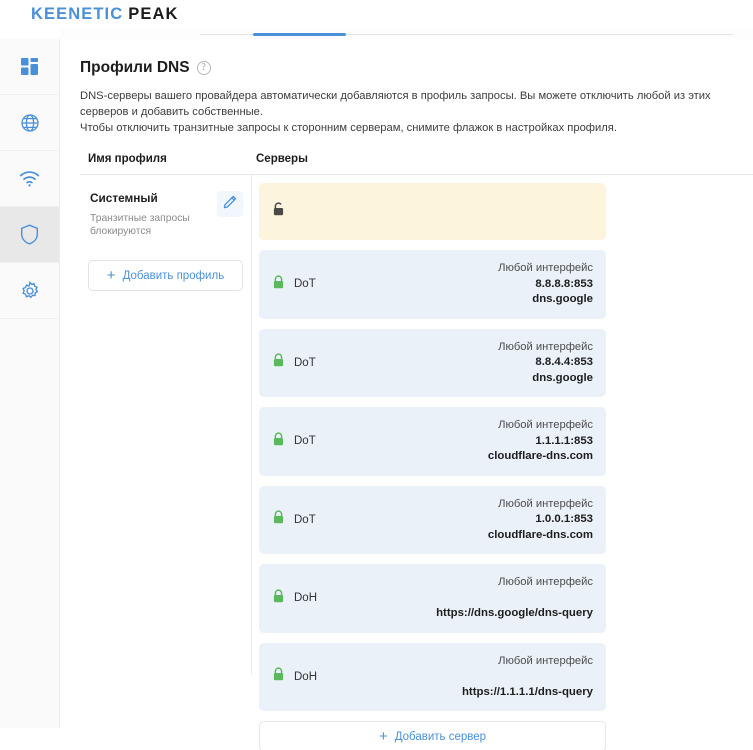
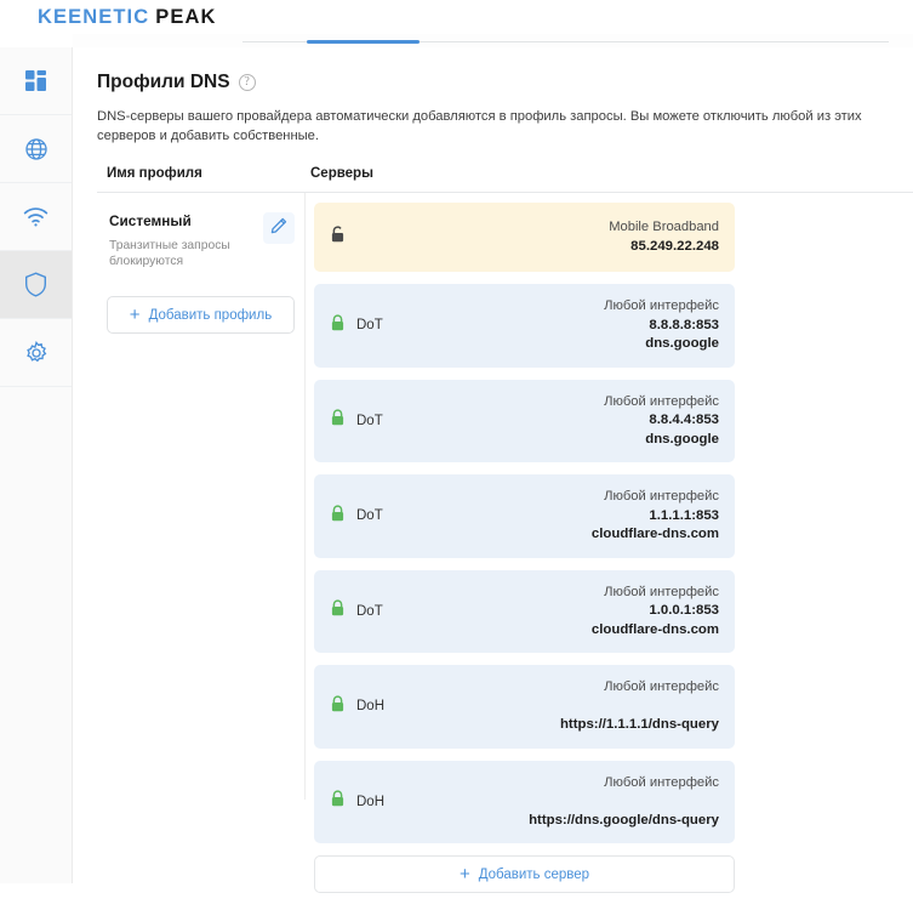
  KEENETIC PEAK
  Профили DNS
  ?
  DNS-серверы вашего провайдера автоматически добавляются в профиль запросы. Вы можете отключить любой из этих серверов и добавить собственные.
- Чтобы отключить транзитные запросы к сторонним серверам, снимите флажок в настройках профиля.
  Имя профиля
  Серверы
  Системный
  Транзитные запросы блокируются
  +
  Добавить профиль
+ Mobile Broadband
+ 85.249.22.248
  DoT
  Любой интерфейс
  8.8.8.8:853
  dns.google
  DoT
  Любой интерфейс
  8.8.4.4:853
  dns.google
  DoT
  Любой интерфейс
  1.1.1.1:853
  cloudflare-dns.com
  DoT
  Любой интерфейс
  1.0.0.1:853
  cloudflare-dns.com
  DoH
  Любой интерфейс
- https://dns.google/dns-query
+ https://1.1.1.1/dns-query
  DoH
  Любой интерфейс
- https://1.1.1.1/dns-query
+ https://dns.google/dns-query
  +
  Добавить сервер
